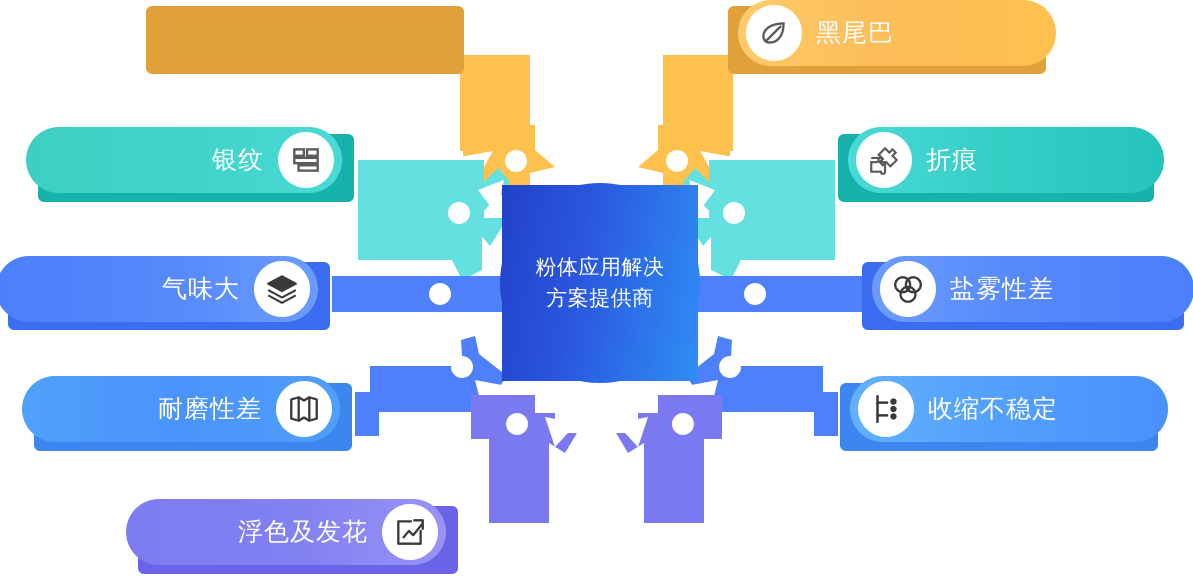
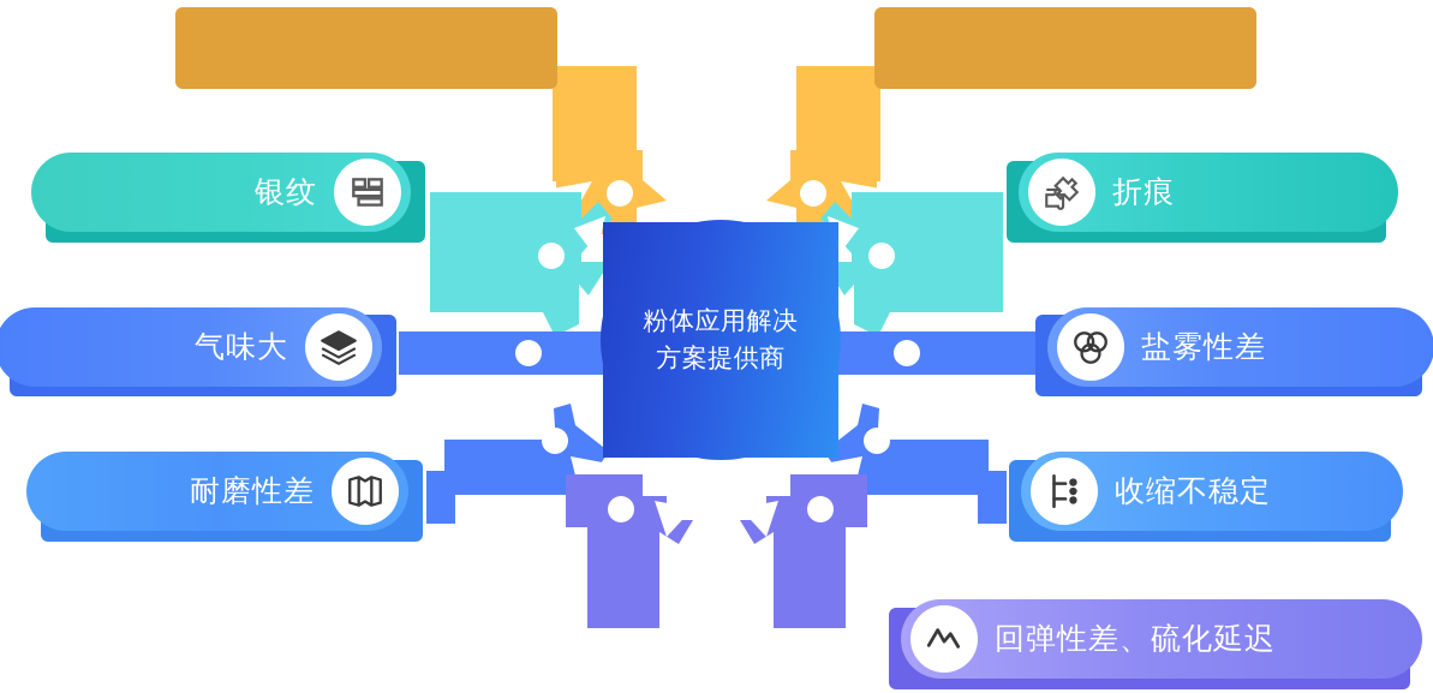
  粉体应用解决
  方案提供商
  银纹
  气味大
  耐磨性差
- 浮色及发花
- 黑尾巴
  折痕
  盐雾性差
  收缩不稳定
+ 回弹性差、硫化延迟
